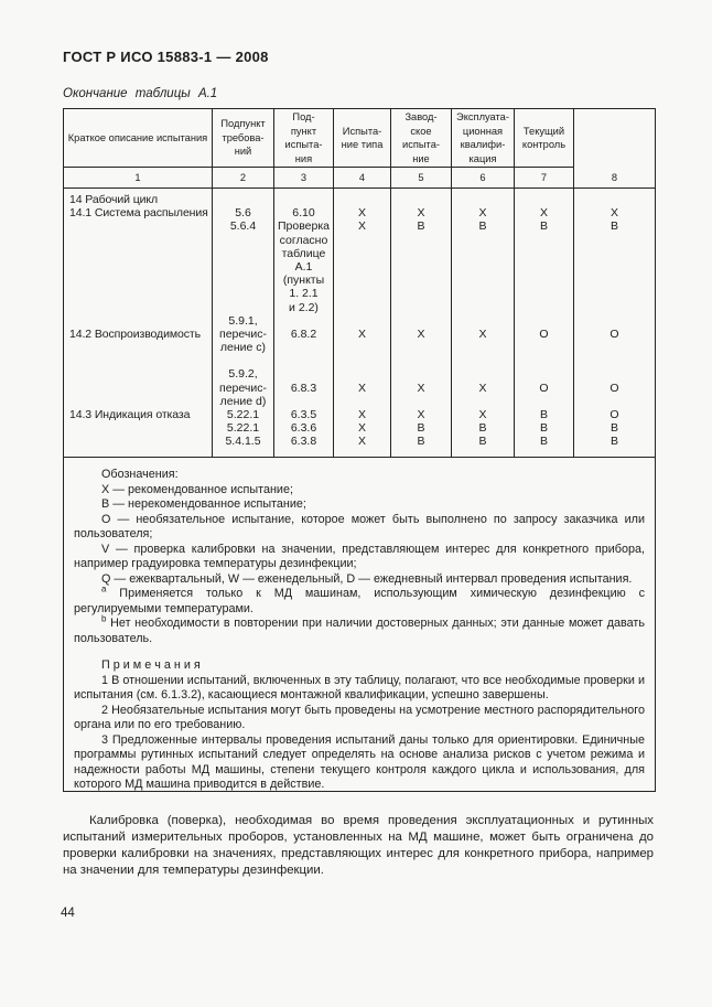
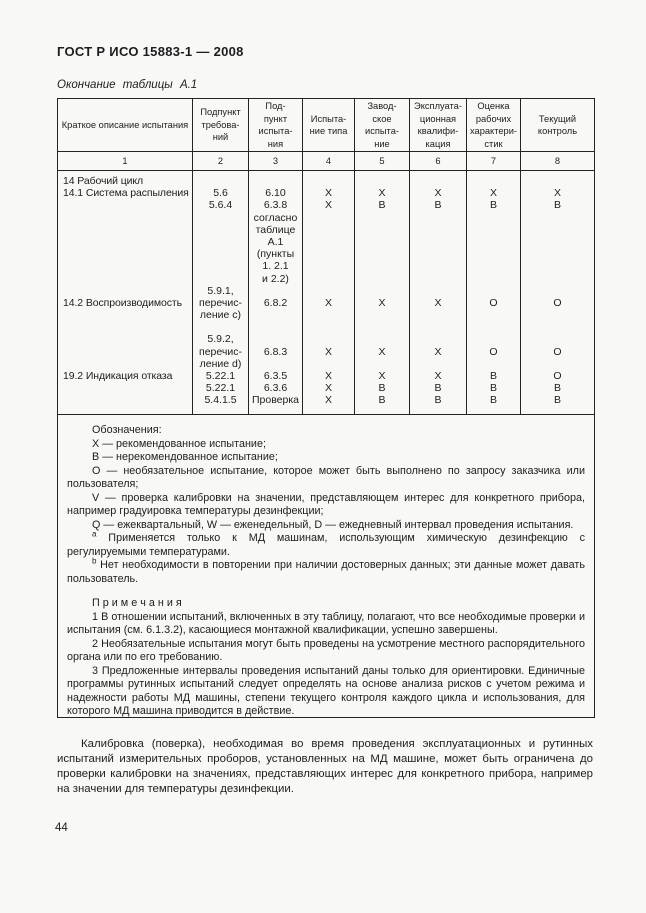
  ГОСТ Р ИСО 15883-1 — 2008
  Окончание таблицы А.1
  Краткое описание испытания
  Подпункт
  требова-
  ний
  Под-
  пункт
  испыта-
  ния
  Испыта-
  ние типа
  Завод-
  ское
  испыта-
  ние
  Эксплуата-
  ционная
  квалифи-
  кация
+ Оценка
+ рабочих
+ характери-
+ стик
  Текущий
  контроль
  1
  2
  3
  4
  5
  6
  7
  8
  14 Рабочий цикл
  14.1 Система распыления
  14.2 Воспроизводимость
- 14.3 Индикация отказа
+ 19.2 Индикация отказа
  5.6
  5.6.4
  5.9.1,
  перечис-
  ление c)
  5.9.2,
  перечис-
  ление d)
  5.22.1
  5.22.1
  5.4.1.5
  6.10
- Проверка
+ 6.3.8
  согласно
  таблице
  А.1
  (пункты
  1. 2.1
  и 2.2)
  6.8.2
  6.8.3
  6.3.5
  6.3.6
- 6.3.8
+ Проверка
  X
  X
  X
  X
  X
  X
  X
  X
  В
  X
  X
  X
  В
  В
  X
  В
  X
  X
  X
  В
  В
  X
  В
  О
  О
  В
  В
  В
  X
  В
  О
  О
  О
  В
  В
  Обозначения:
  X — рекомендованное испытание;
  В — нерекомендованное испытание;
  О — необязательное испытание, которое может быть выполнено по запросу заказчика или пользователя;
  V — проверка калибровки на значении, представляющем интерес для конкретного прибора, например градуировка температуры дезинфекции;
  Q — ежеквартальный, W — еженедельный, D — ежедневный интервал проведения испытания.
  a Применяется только к МД машинам, использующим химическую дезинфекцию с регулируемыми температурами.
  b Нет необходимости в повторении при наличии достоверных данных; эти данные может давать пользователь.
  П р и м е ч а н и я
  1 В отношении испытаний, включенных в эту таблицу, полагают, что все необходимые проверки и испытания (см. 6.1.3.2), касающиеся монтажной квалификации, успешно завершены.
  2 Необязательные испытания могут быть проведены на усмотрение местного распорядительного органа или по его требованию.
  3 Предложенные интервалы проведения испытаний даны только для ориентировки. Единичные программы рутинных испытаний следует определять на основе анализа рисков с учетом режима и надежности работы МД машины, степени текущего контроля каждого цикла и использования, для которого МД машина приводится в действие.
  Калибровка (поверка), необходимая во время проведения эксплуатационных и рутинных испытаний измерительных проборов, установленных на МД машине, может быть ограничена до проверки калибровки на значениях, представляющих интерес для конкретного прибора, например на значении для температуры дезинфекции.
  44
